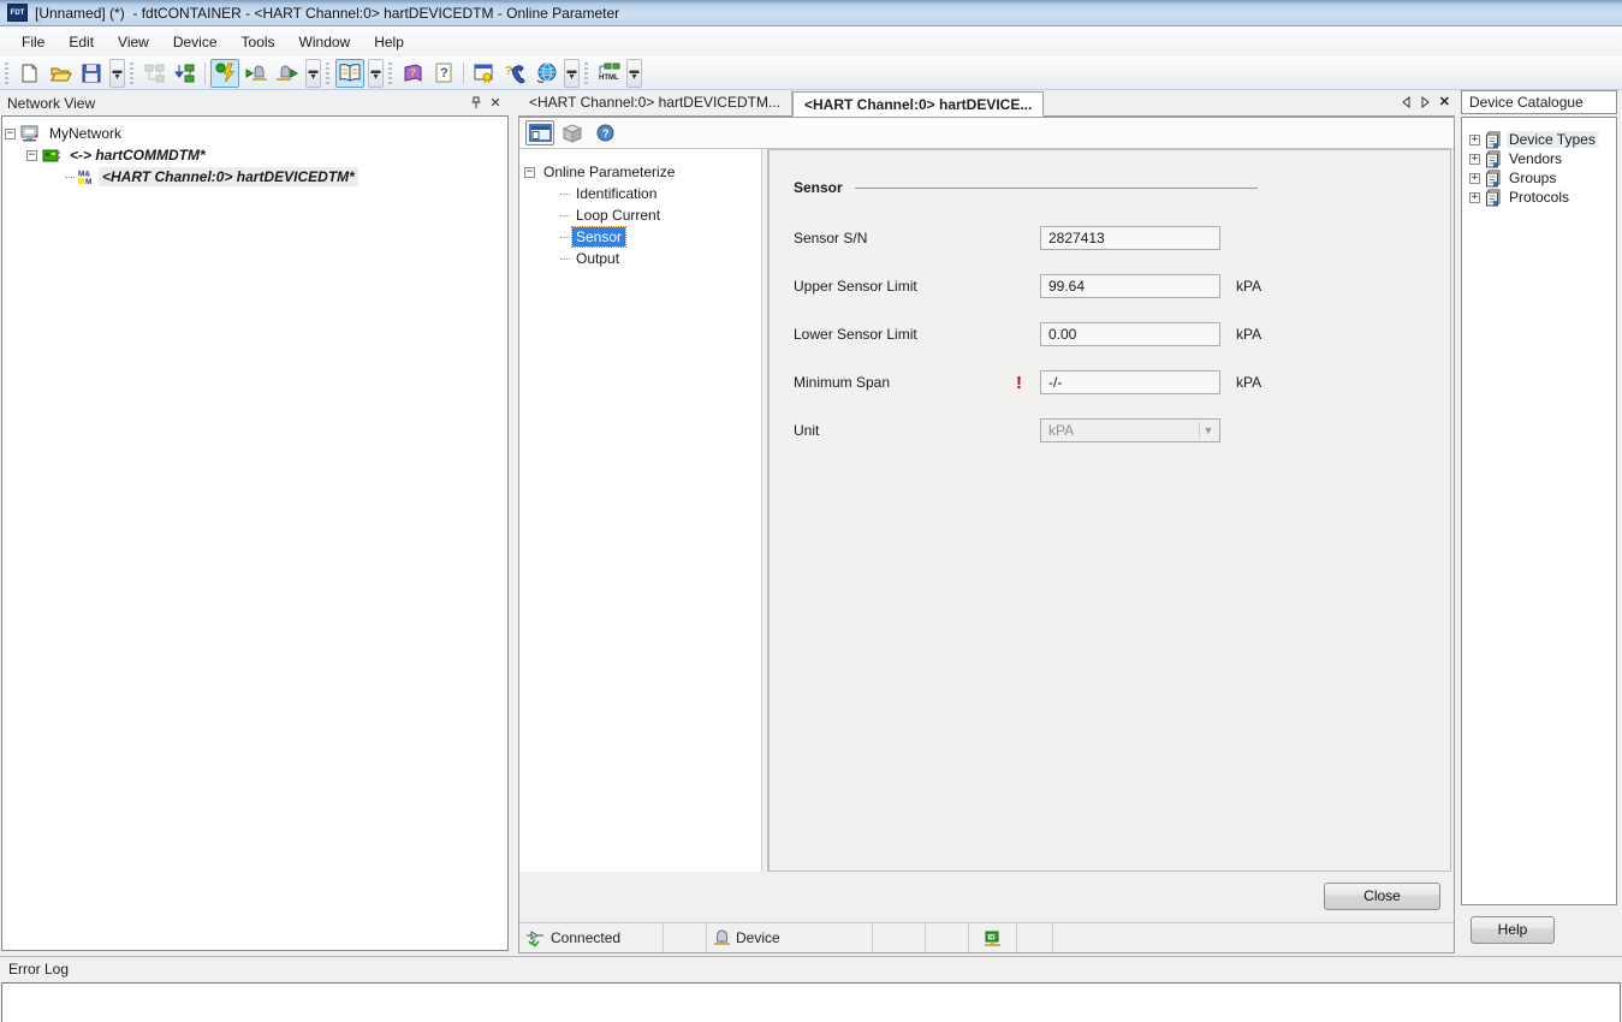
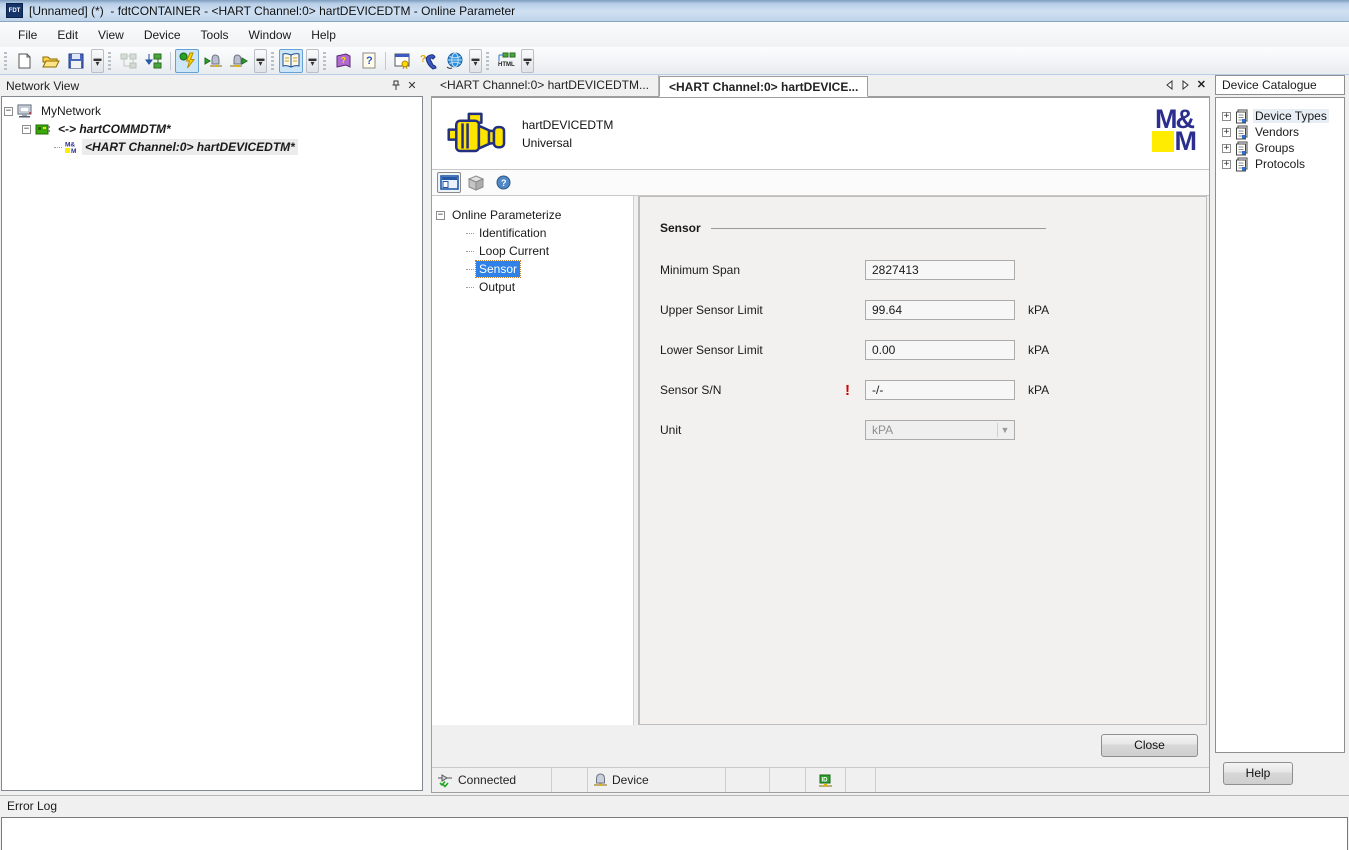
  [Unnamed] (*) - fdtCONTAINER - <HART Channel:0> hartDEVICEDTM - Online Parameter
  File
  Edit
  View
  Device
  Tools
  Window
  Help
  ▬
  ▾
  ▬
  ▾
  ▬
  ▾
  ?
  ?
  ?
  ▬
  ▾
  ▬
  ▾
  Network View
  ✕
  −
  MyNetwork
  −
  <-> hartCOMMDTM*
  <HART Channel:0> hartDEVICEDTM*
  <HART Channel:0> hartDEVICEDTM...
  <HART Channel:0> hartDEVICE...
  ✕
+ hartDEVICEDTM
+ Universal
+ M&
+ M
  ?
  −
  Online Parameterize
  Identification
  Loop Current
  Sensor
  Output
  Sensor
- Sensor S/N
+ Minimum Span
  2827413
  Upper Sensor Limit
  99.64
  kPA
  Lower Sensor Limit
  0.00
  kPA
- Minimum Span
+ Sensor S/N
  !
  -/-
  kPA
  Unit
  kPA
  ▼
  Close
  Connected
  Device
  Device Catalogue
  +
  Device Types
  +
  Vendors
  +
  Groups
  +
  Protocols
  Help
  Error Log
